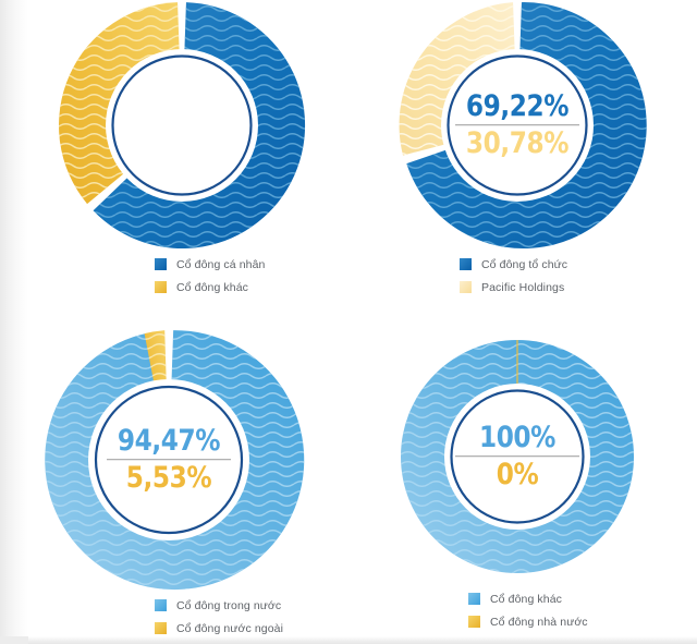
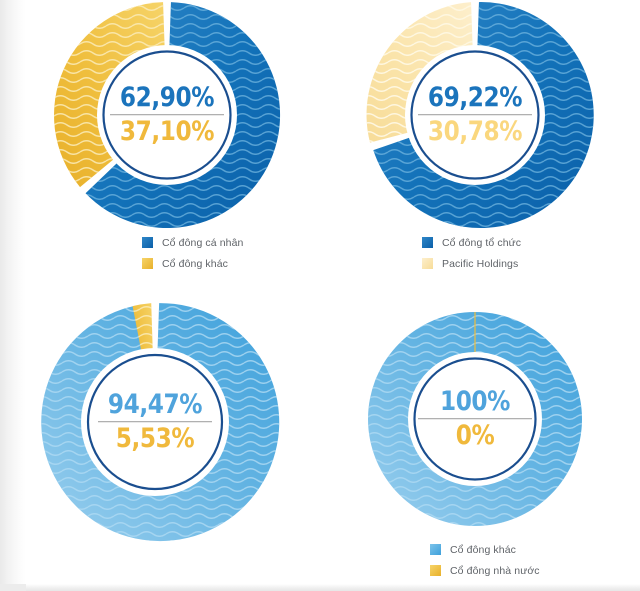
+ 62,90%
+ 37,10%
  Cổ đông cá nhân
  Cổ đông khác
  69,22%
  30,78%
  Cổ đông tổ chức
  Pacific Holdings
  94,47%
  5,53%
- Cổ đông trong nước
- Cổ đông nước ngoài
  100%
  0%
  Cổ đông khác
  Cổ đông nhà nước
